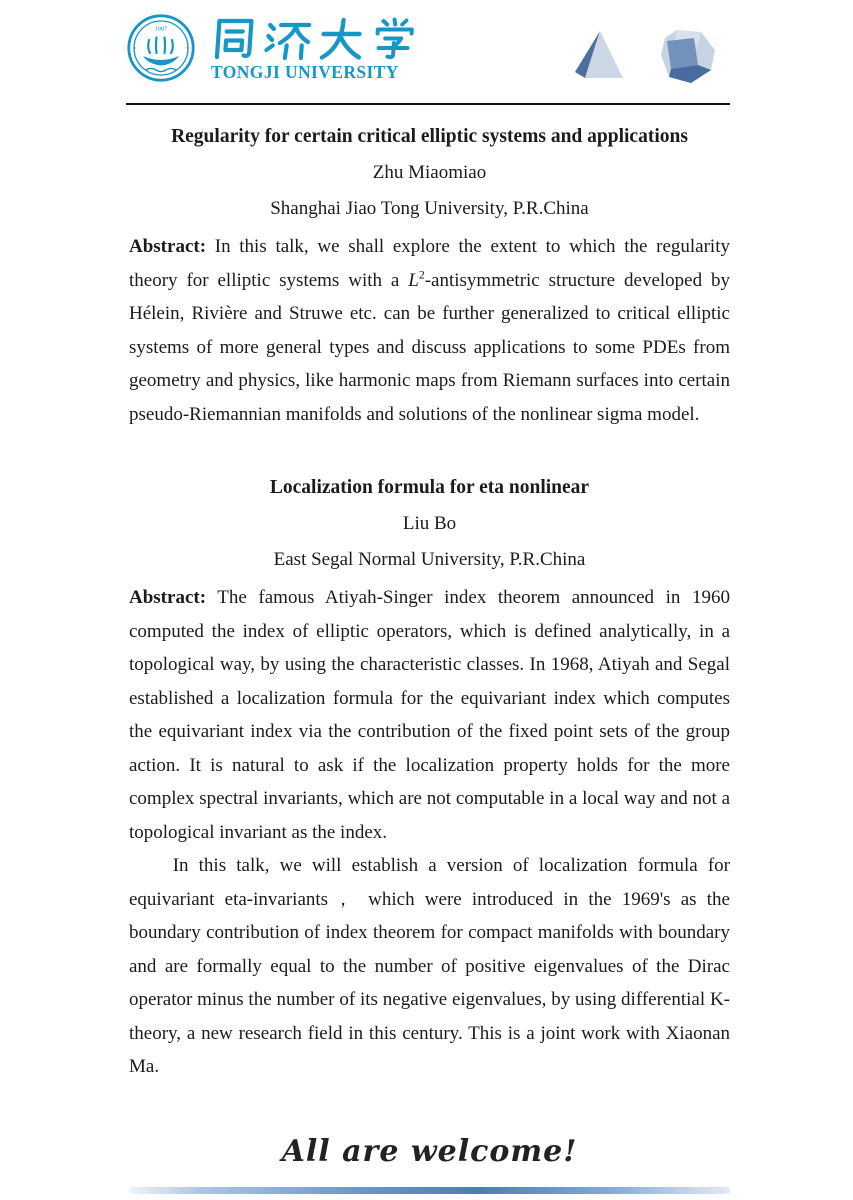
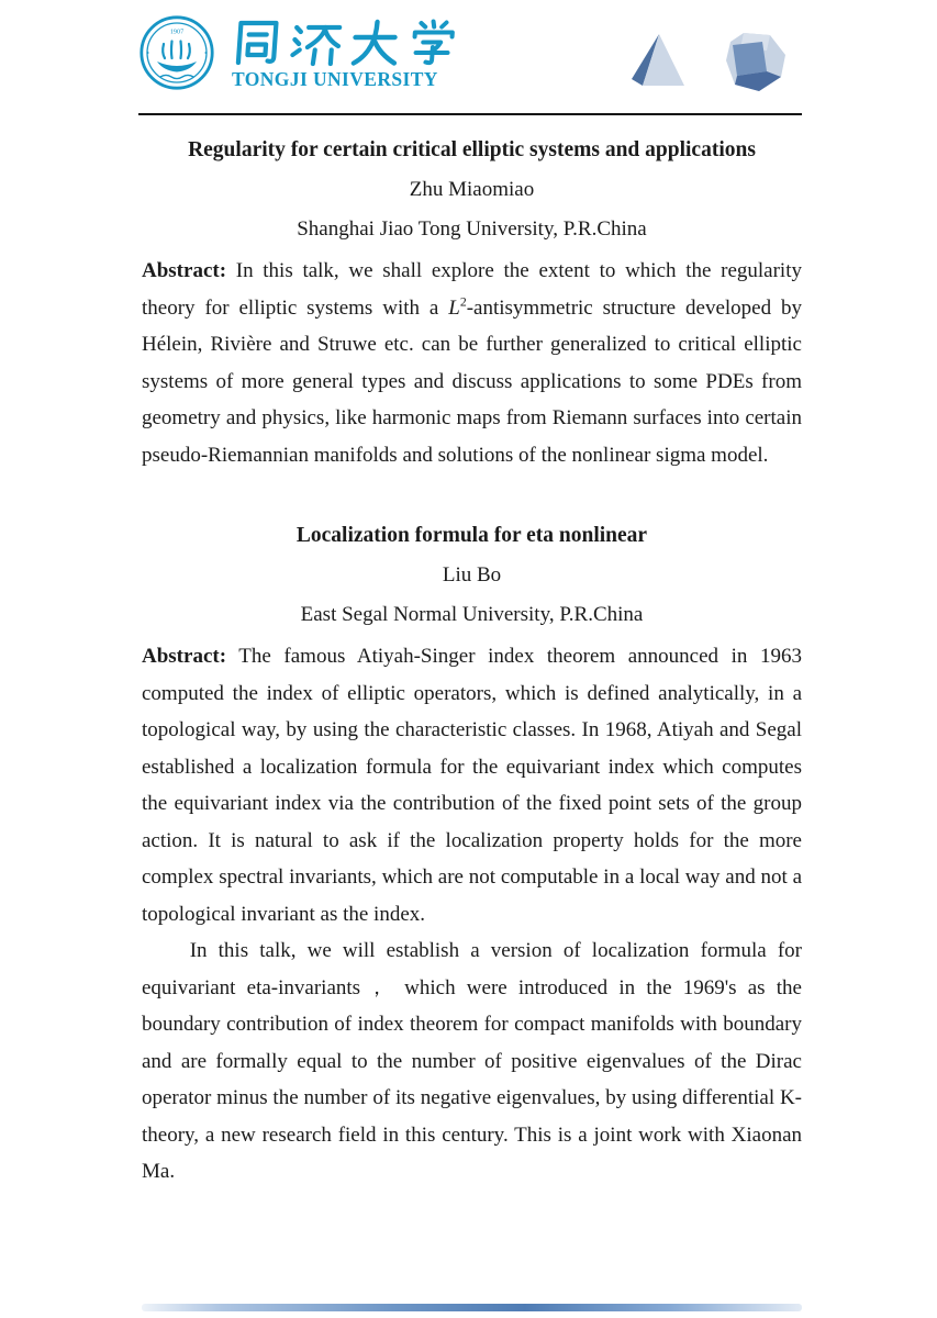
  TONGJI UNIVERSITY
  Regularity for certain critical elliptic systems and applications
  Zhu Miaomiao
  Shanghai Jiao Tong University, P.R.China
  Abstract: In this talk, we shall explore the extent to which the regularity theory for elliptic systems with a L2-antisymmetric structure developed by Hélein, Rivière and Struwe etc. can be further generalized to critical elliptic systems of more general types and discuss applications to some PDEs from geometry and physics, like harmonic maps from Riemann surfaces into certain pseudo-Riemannian manifolds and solutions of the nonlinear sigma model.
  Localization formula for eta nonlinear
  Liu Bo
  East Segal Normal University, P.R.China
- Abstract: The famous Atiyah-Singer index theorem announced in 1960 computed the index of elliptic operators, which is defined analytically, in a topological way, by using the characteristic classes. In 1968, Atiyah and Segal established a localization formula for the equivariant index which computes the equivariant index via the contribution of the fixed point sets of the group action. It is natural to ask if the localization property holds for the more complex spectral invariants, which are not computable in a local way and not a topological invariant as the index.
+ Abstract: The famous Atiyah-Singer index theorem announced in 1963 computed the index of elliptic operators, which is defined analytically, in a topological way, by using the characteristic classes. In 1968, Atiyah and Segal established a localization formula for the equivariant index which computes the equivariant index via the contribution of the fixed point sets of the group action. It is natural to ask if the localization property holds for the more complex spectral invariants, which are not computable in a local way and not a topological invariant as the index.
  In this talk, we will establish a version of localization formula for equivariant eta-invariants， which were introduced in the 1969's as the boundary contribution of index theorem for compact manifolds with boundary and are formally equal to the number of positive eigenvalues of the Dirac operator minus the number of its negative eigenvalues, by using differential K-theory, a new research field in this century. This is a joint work with Xiaonan Ma.
- All are welcome!
